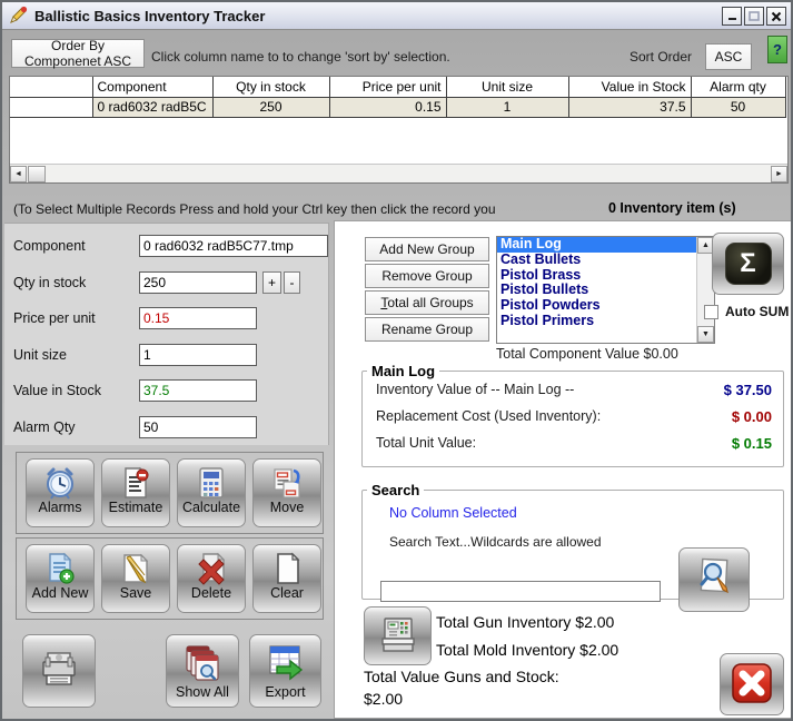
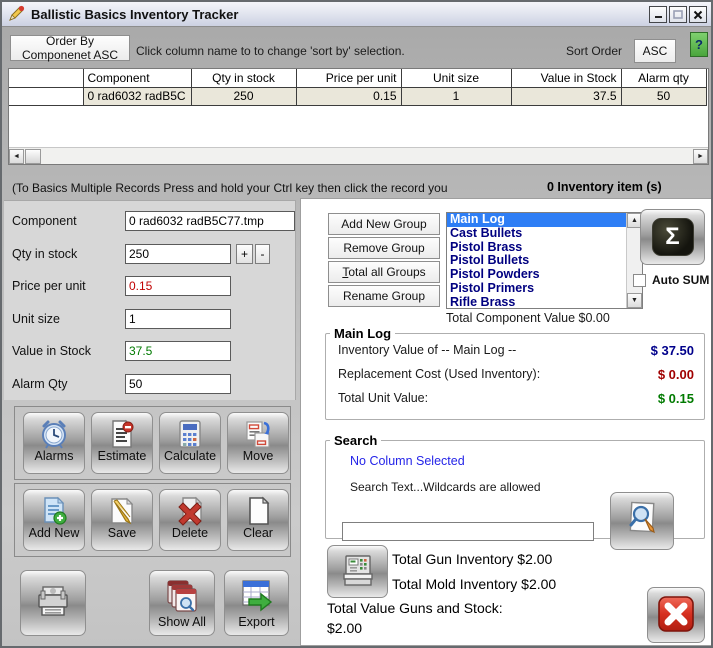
  Ballistic Basics Inventory Tracker
  Order By Componenet ASC
  Click column name to to change 'sort by' selection.
  Sort Order
  ASC
  ?
  	Component	Qty in stock	Price per unit	Unit size	Value in Stock	Alarm qty
  	0 rad6032 radB5C	250	0.15	1	37.5	50
- (To Select Multiple Records Press and hold your Ctrl key then click the record you
+ (To Basics Multiple Records Press and hold your Ctrl key then click the record you
  0 Inventory item (s)
  Component
  0 rad6032 radB5C77.tmp
  Qty in stock
  250
  +
  -
  Price per unit
  0.15
  Unit size
  1
  Value in Stock
  37.5
  Alarm Qty
  50
  Alarms
  Estimate
  Calculate
  Move
  Add New
  Save
  Delete
  Clear
  Show All
  Export
  Add New Group
  Remove Group
  Total all Groups
  Rename Group
  Main Log
  Cast Bullets
  Pistol Brass
  Pistol Bullets
  Pistol Powders
  Pistol Primers
+ Rifle Brass
  Σ
  Auto SUM
  Total Component Value $0.00
  Main Log
  Inventory Value of -- Main Log --
  $ 37.50
  Replacement Cost (Used Inventory):
  $ 0.00
  Total Unit Value:
  $ 0.15
  Search
  No Column Selected
  Search Text...Wildcards are allowed
  Total Gun Inventory $2.00
  Total Mold Inventory $2.00
  Total Value Guns and Stock:
  $2.00
